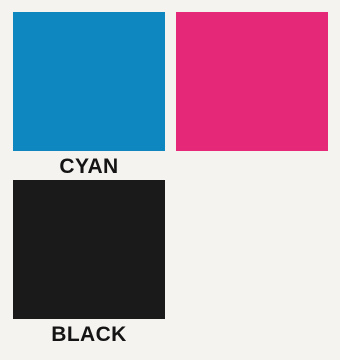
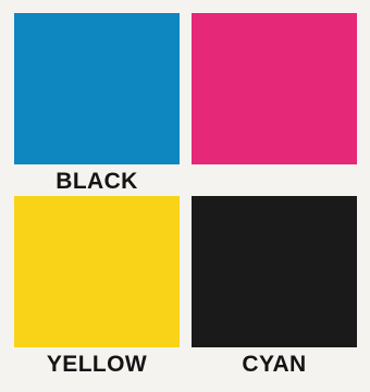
- CYAN
+ BLACK
+ YELLOW
- BLACK
+ CYAN
